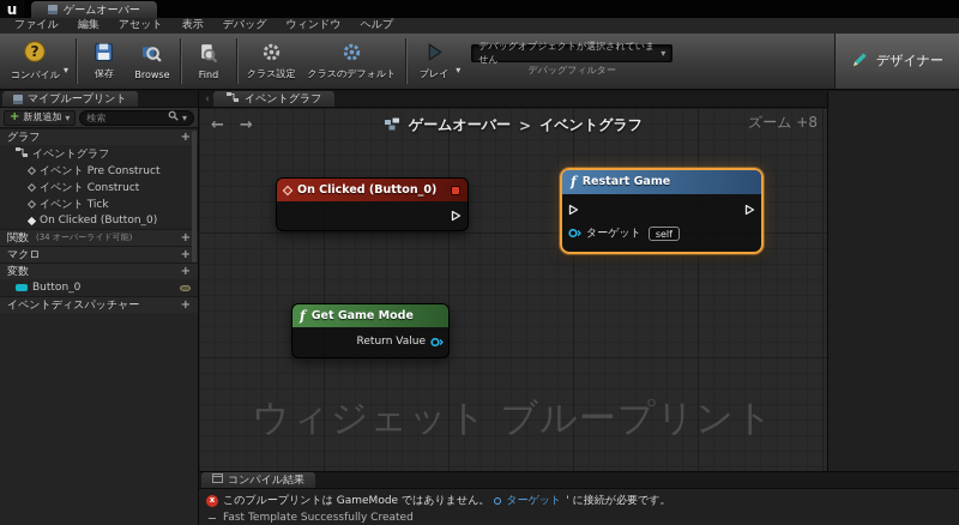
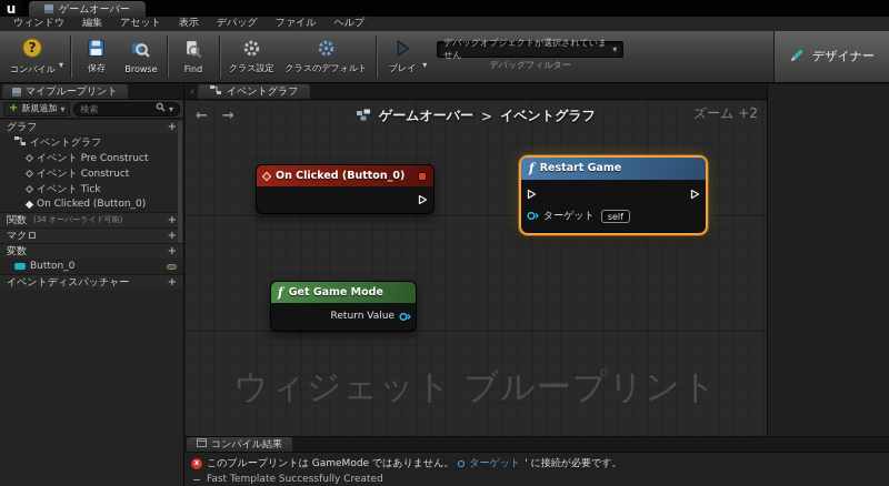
  u
  ゲームオーバー
- ファイル
+ ウィンドウ
  編集
  アセット
  表示
  デバッグ
- ウィンドウ
+ ファイル
  ヘルプ
  ?
  コンパイル
  ▾
  保存
  Browse
  Find
  クラス設定
  クラスのデフォルト
  プレイ
  ▾
  デバッグオブジェクトが選択されていません
  ▾
  デバッグフィルター
  デザイナー
  マイブループリント
  +
  新規追加
  ▾
  検索
  ▾
  グラフ
  +
  イベントグラフ
  イベント Pre Construct
  イベント Construct
  イベント Tick
  On Clicked (Button_0)
  関数
  (34 オーバーライド可能)
  +
  マクロ
  +
  変数
  +
  Button_0
  イベントディスパッチャー
  +
  ‹
  イベントグラフ
  ←
  →
  ゲームオーバー
  >
  イベントグラフ
- ズーム +8
+ ズーム +2
  ウィジェット ブループリント
  On Clicked (Button_0)
  f
  Restart Game
  ターゲット
  self
  f
  Get Game Mode
  Return Value
  コンパイル結果
  x
  このブループリントは GameMode ではありません。
  ターゲット
  ' に接続が必要です。
  Fast Template Successfully Created
